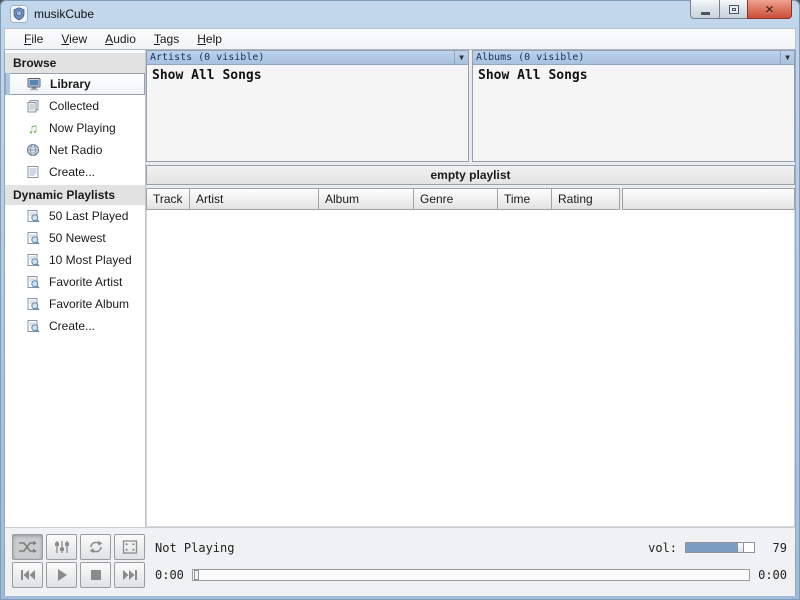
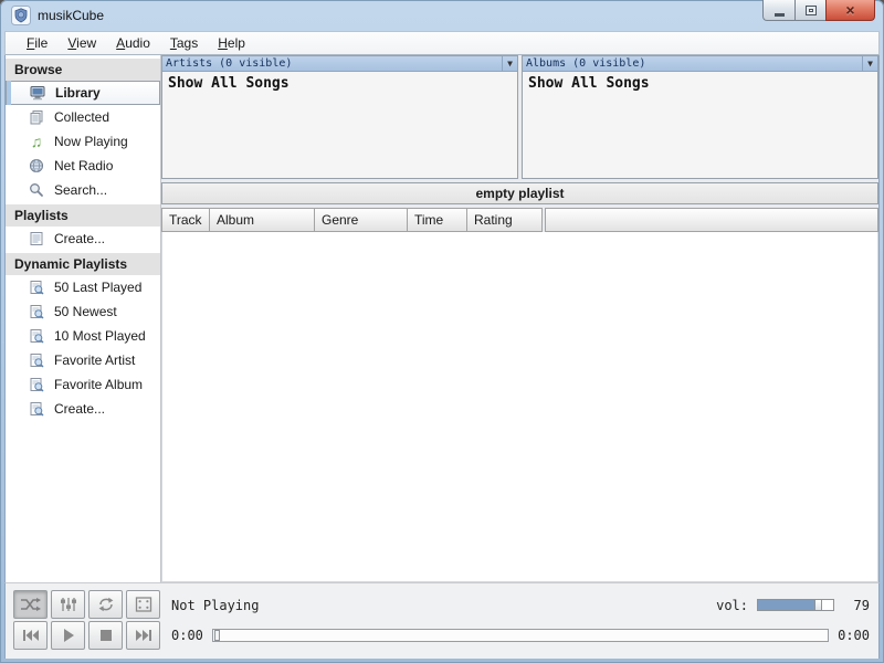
  musikCube
  ×
  File
  View
  Audio
  Tags
  Help
  Browse
  Library
  Collected
  ♫
  Now Playing
  Net Radio
+ Search...
+ Playlists
  Create...
  Dynamic Playlists
  50 Last Played
  50 Newest
  10 Most Played
  Favorite Artist
  Favorite Album
  Create...
  Artists (0 visible)
  ▼
  Show All Songs
  Albums (0 visible)
  ▼
  Show All Songs
  empty playlist
  Track
- Artist
  Album
  Genre
  Time
  Rating
  Not Playing
  vol:
  79
  0:00
  0:00
